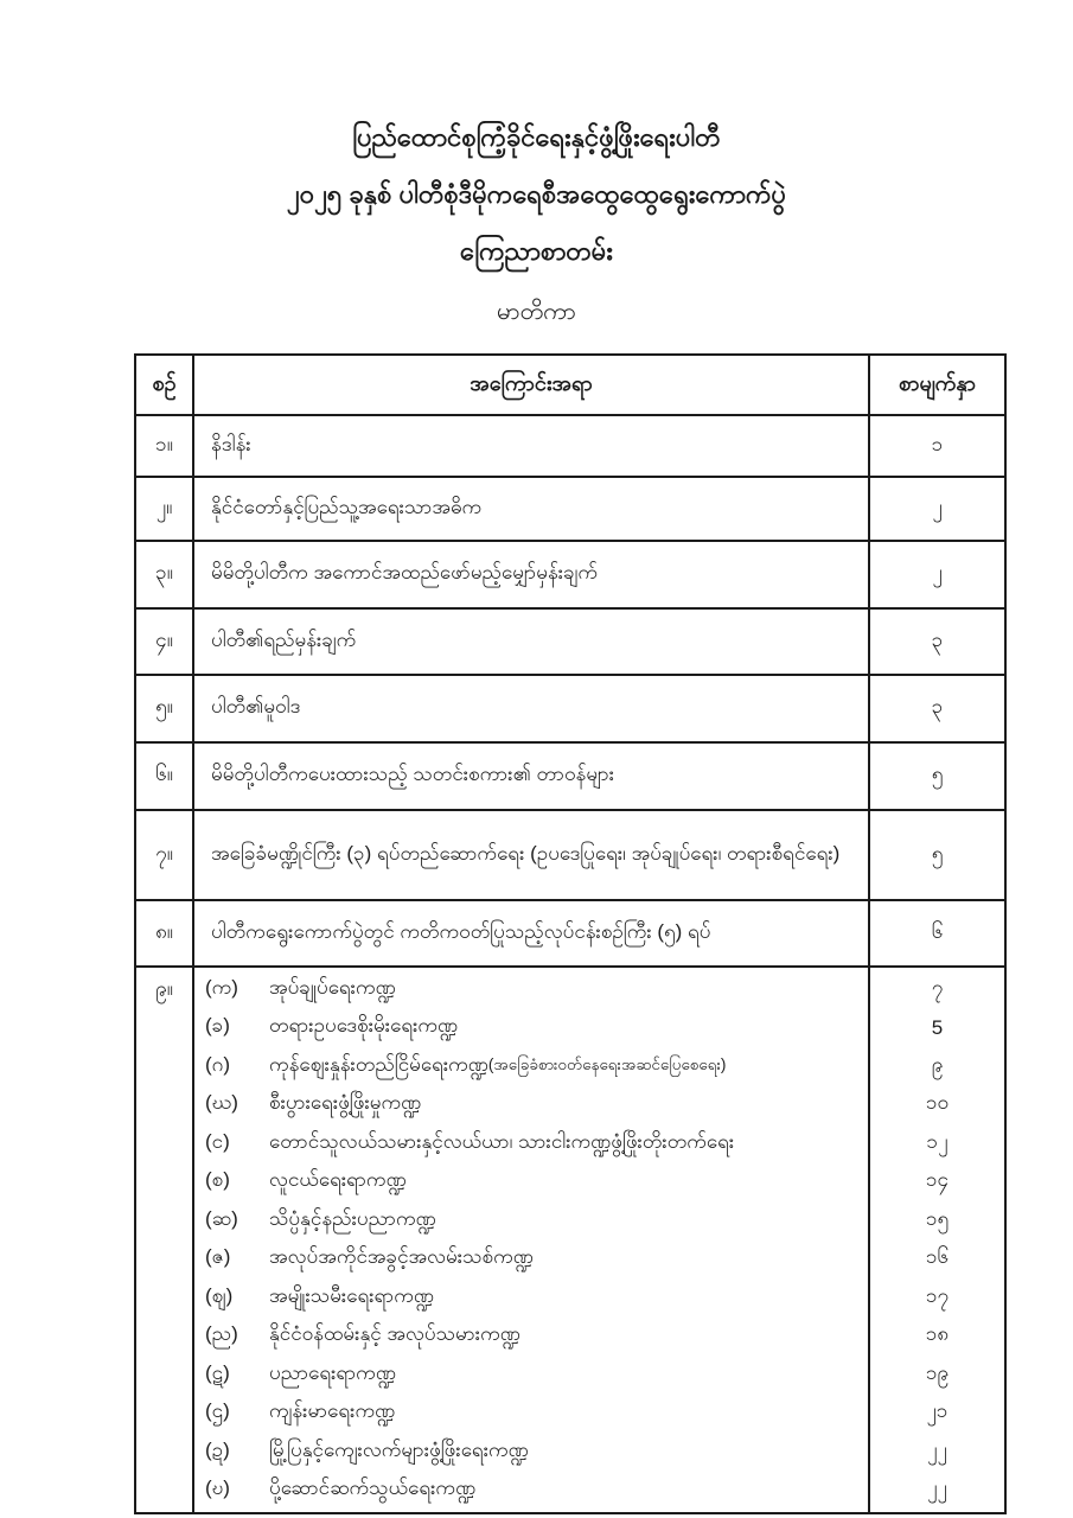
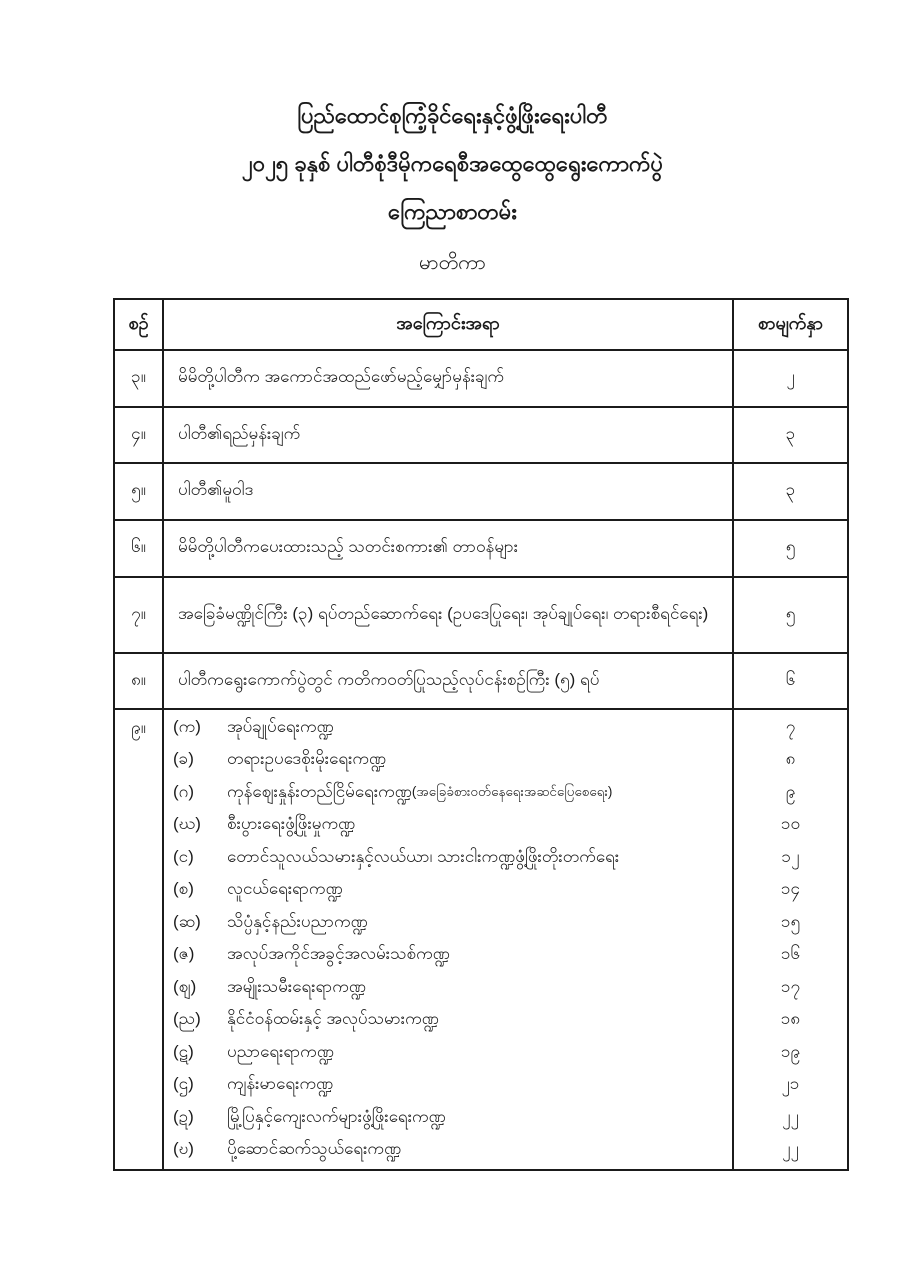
  ပြည်ထောင်စုကြံ့ခိုင်ရေးနှင့်ဖွံ့ဖြိုးရေးပါတီ
  ၂၀၂၅ ခုနှစ် ပါတီစုံဒီမိုကရေစီအထွေထွေရွေးကောက်ပွဲ
  ကြေညာစာတမ်း
  မာတိကာ
  စဉ်	အကြောင်းအရာ	စာမျက်နှာ
- ၁။	နိဒါန်း	၁
- ၂။	နိုင်ငံတော်နှင့်ပြည်သူ့အရေးသာအဓိက	၂
  ၃။	မိမိတို့ပါတီက အကောင်အထည်ဖော်မည့်မျှော်မှန်းချက်	၂
  ၄။	ပါတီ၏ရည်မှန်းချက်	၃
  ၅။	ပါတီ၏မူဝါဒ	၃
  ၆။	မိမိတို့ပါတီကပေးထားသည့် သတင်းစကား၏ တာဝန်များ	၅
  ၇။	အခြေခံမဏ္ဍိုင်ကြီး (၃) ရပ်တည်ဆောက်ရေး (ဥပဒေပြုရေး၊ အုပ်ချုပ်ရေး၊ တရားစီရင်ရေး)	၅
  ၈။	ပါတီကရွေးကောက်ပွဲတွင် ကတိကဝတ်ပြုသည့်လုပ်ငန်းစဉ်ကြီး (၅) ရပ်	၆
- ၉။	(က) အုပ်ချုပ်ရေးကဏ္ဍ (ခ) တရားဥပဒေစိုးမိုးရေးကဏ္ဍ (ဂ) ကုန်ဈေးနှုန်းတည်ငြိမ်ရေးကဏ္ဍ (အခြေခံစားဝတ်နေရေးအဆင်ပြေစေရေး) (ဃ) စီးပွားရေးဖွံ့ဖြိုးမှုကဏ္ဍ (င) တောင်သူလယ်သမားနှင့်လယ်ယာ၊ သားငါးကဏ္ဍဖွံ့ဖြိုးတိုးတက်ရေး (စ) လူငယ်ရေးရာကဏ္ဍ (ဆ) သိပ္ပံနှင့်နည်းပညာကဏ္ဍ (ဇ) အလုပ်အကိုင်အခွင့်အလမ်းသစ်ကဏ္ဍ (ဈ) အမျိုးသမီးရေးရာကဏ္ဍ (ည) နိုင်ငံဝန်ထမ်းနှင့် အလုပ်သမားကဏ္ဍ (ဋ) ပညာရေးရာကဏ္ဍ (ဌ) ကျန်းမာရေးကဏ္ဍ (ဍ) မြို့ပြနှင့်ကျေးလက်များဖွံ့ဖြိုးရေးကဏ္ဍ (ဎ) ပို့ဆောင်ဆက်သွယ်ရေးကဏ္ဍ	၇ 5 ၉ ၁၀ ၁၂ ၁၄ ၁၅ ၁၆ ၁၇ ၁၈ ၁၉ ၂၁ ၂၂ ၂၂
+ ၉။	(က) အုပ်ချုပ်ရေးကဏ္ဍ (ခ) တရားဥပဒေစိုးမိုးရေးကဏ္ဍ (ဂ) ကုန်ဈေးနှုန်းတည်ငြိမ်ရေးကဏ္ဍ (အခြေခံစားဝတ်နေရေးအဆင်ပြေစေရေး) (ဃ) စီးပွားရေးဖွံ့ဖြိုးမှုကဏ္ဍ (င) တောင်သူလယ်သမားနှင့်လယ်ယာ၊ သားငါးကဏ္ဍဖွံ့ဖြိုးတိုးတက်ရေး (စ) လူငယ်ရေးရာကဏ္ဍ (ဆ) သိပ္ပံနှင့်နည်းပညာကဏ္ဍ (ဇ) အလုပ်အကိုင်အခွင့်အလမ်းသစ်ကဏ္ဍ (ဈ) အမျိုးသမီးရေးရာကဏ္ဍ (ည) နိုင်ငံဝန်ထမ်းနှင့် အလုပ်သမားကဏ္ဍ (ဋ) ပညာရေးရာကဏ္ဍ (ဌ) ကျန်းမာရေးကဏ္ဍ (ဍ) မြို့ပြနှင့်ကျေးလက်များဖွံ့ဖြိုးရေးကဏ္ဍ (ဎ) ပို့ဆောင်ဆက်သွယ်ရေးကဏ္ဍ	၇ ၈ ၉ ၁၀ ၁၂ ၁၄ ၁၅ ၁၆ ၁၇ ၁၈ ၁၉ ၂၁ ၂၂ ၂၂
